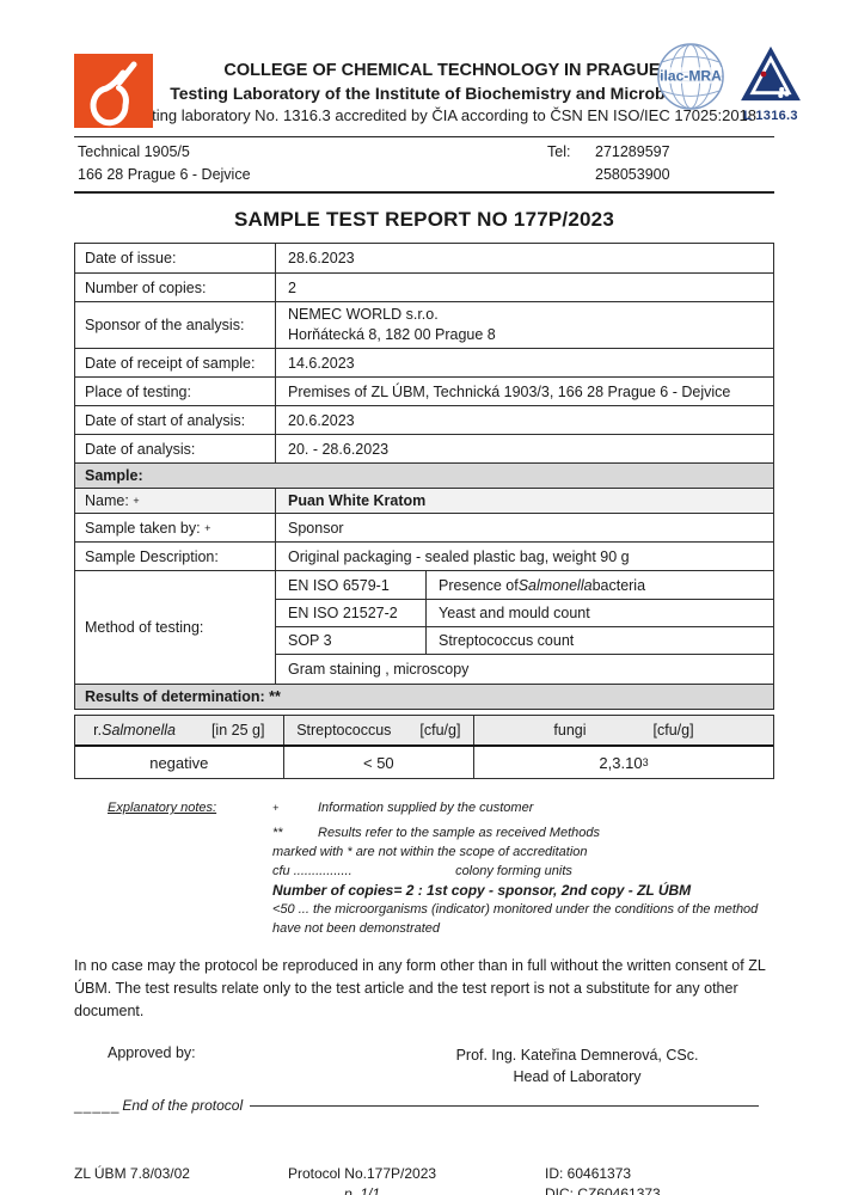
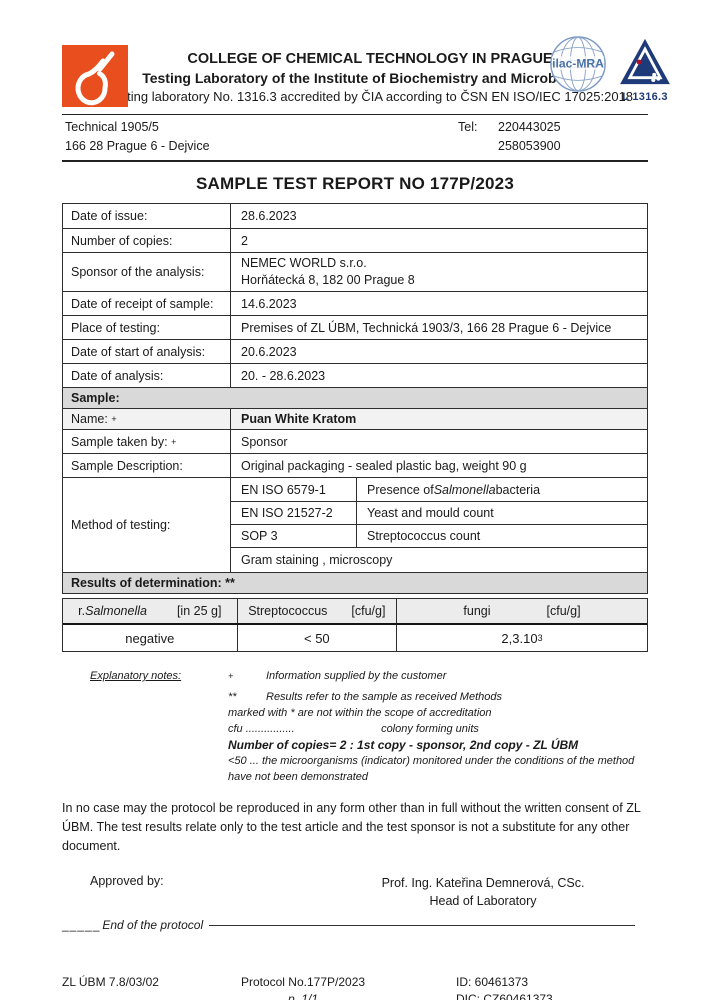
  COLLEGE OF CHEMICAL TECHNOLOGY IN PRAGUE
  Testing Laboratory of the Institute of Biochemistry and Microb
  ting laboratory No. 1316.3 accredited by ČIA according to ČSN EN ISO/IEC 17025:2018
  ilac-MRA
  L 1316.3
  Technical 1905/5
  Tel:
- 271289597
+ 220443025
  166 28 Prague 6 - Dejvice
  258053900
  SAMPLE TEST REPORT NO 177P/2023
  Date of issue:
  28.6.2023
  Number of copies:
  2
  Sponsor of the analysis:
  NEMEC WORLD s.r.o.
  Horňátecká 8, 182 00 Prague 8
  Date of receipt of sample:
  14.6.2023
  Place of testing:
  Premises of ZL ÚBM, Technická 1903/3, 166 28 Prague 6 - Dejvice
  Date of start of analysis:
  20.6.2023
  Date of analysis:
  20. - 28.6.2023
  Sample:
  Name:
  +
  Puan White Kratom
  Sample taken by:
  +
  Sponsor
  Sample Description:
  Original packaging - sealed plastic bag, weight 90 g
  Method of testing:
  EN ISO 6579-1
  Presence of
  Salmonella
  bacteria
  EN ISO 21527-2
  Yeast and mould count
  SOP 3
  Streptococcus count
  Gram staining , microscopy
  Results of determination: **
  r.
  Salmonella
  [in 25 g]
  Streptococcus
  [cfu/g]
  fungi
  [cfu/g]
  negative
  < 50
  2,3.10
  3
  Explanatory notes:
  +
  Information supplied by the customer
  **
  Results refer to the sample as received Methods
  marked with * are not within the scope of accreditation
  cfu ................ colony forming units
  Number of copies= 2 : 1st copy - sponsor, 2nd copy - ZL ÚBM
  <50 ... the microorganisms (indicator) monitored under the conditions of the method have not been demonstrated
- In no case may the protocol be reproduced in any form other than in full without the written consent of ZL ÚBM. The test results relate only to the test article and the test report is not a substitute for any other document.
+ In no case may the protocol be reproduced in any form other than in full without the written consent of ZL ÚBM. The test results relate only to the test article and the test sponsor is not a substitute for any other document.
  Approved by:
  Prof. Ing. Kateřina Demnerová, CSc.
  Head of Laboratory
  _____
  End of the protocol
  ZL ÚBM 7.8/03/02
  Protocol No.177P/2023
  p. 1/1
  ID: 60461373
  DIC: CZ60461373
